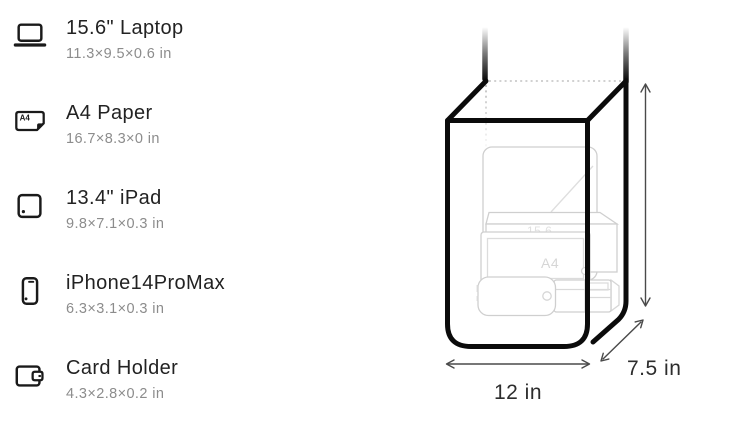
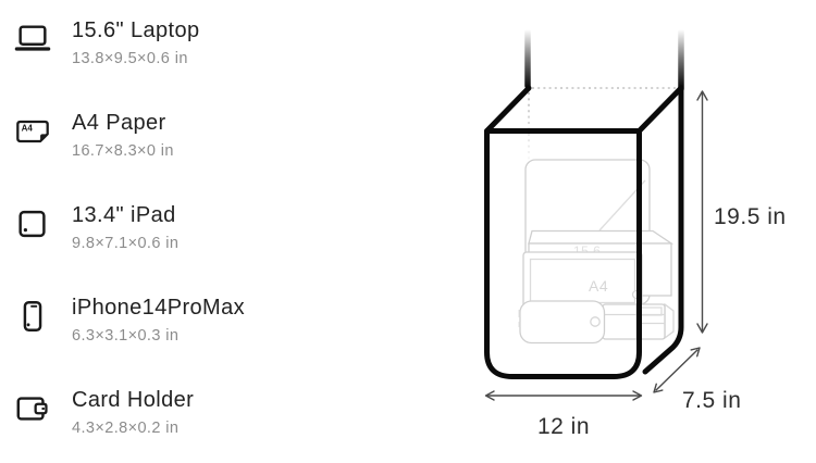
  15.6" Laptop
- 11.3×9.5×0.6 in
+ 13.8×9.5×0.6 in
  A4
  A4 Paper
  16.7×8.3×0 in
  13.4" iPad
- 9.8×7.1×0.3 in
+ 9.8×7.1×0.6 in
  iPhone14ProMax
  6.3×3.1×0.3 in
  Card Holder
  4.3×2.8×0.2 in
  15.6
  A4
+ 19.5 in
  7.5 in
  12 in
